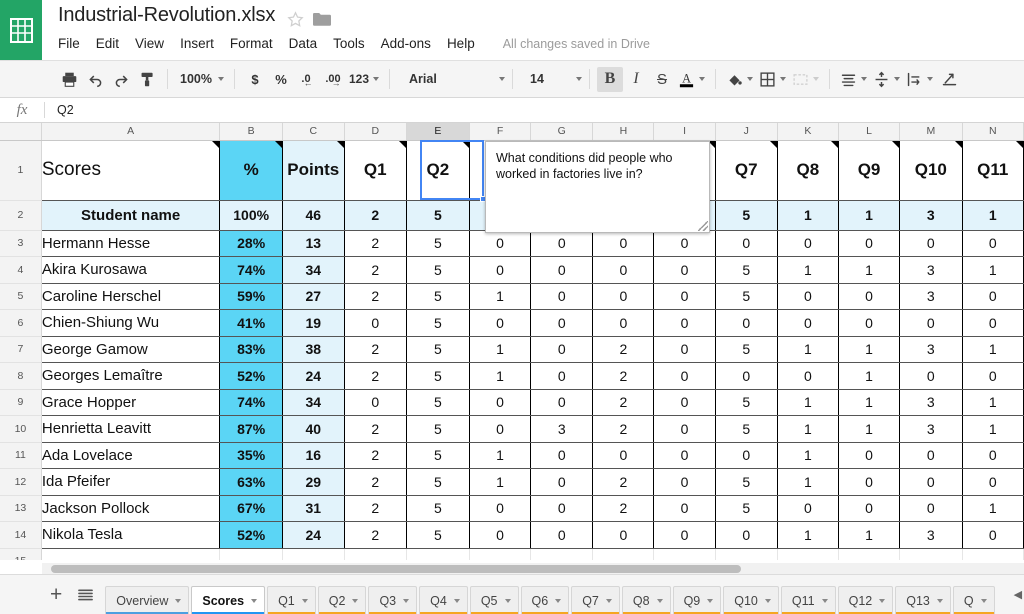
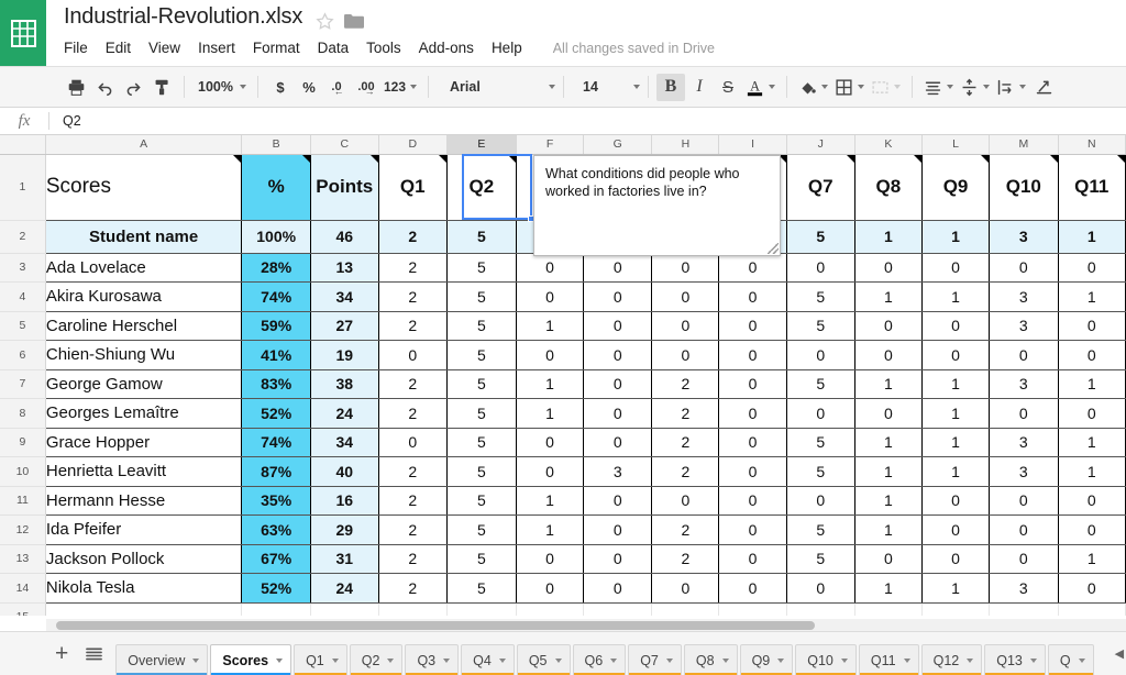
  Industrial-Revolution.xlsx
  File
  Edit
  View
  Insert
  Format
  Data
  Tools
  Add-ons
  Help
  All changes saved in Drive
  100%
  $
  %
  .0
  ←
  .00
  →
  123
  Arial
  14
  B
  I
  S
  A
  fx
  Q2
  	A	B	C	D	E	F	G	H	I	J	K	L	M	N
  1	Scores	%	Points	Q1	Q2					Q7	Q8	Q9	Q10	Q11
  2	Student name	100%	46	2	5					5	1	1	3	1
- 3	Hermann Hesse	28%	13	2	5	0	0	0	0	0	0	0	0	0
+ 3	Ada Lovelace	28%	13	2	5	0	0	0	0	0	0	0	0	0
  4	Akira Kurosawa	74%	34	2	5	0	0	0	0	5	1	1	3	1
  5	Caroline Herschel	59%	27	2	5	1	0	0	0	5	0	0	3	0
  6	Chien-Shiung Wu	41%	19	0	5	0	0	0	0	0	0	0	0	0
  7	George Gamow	83%	38	2	5	1	0	2	0	5	1	1	3	1
  8	Georges Lemaître	52%	24	2	5	1	0	2	0	0	0	1	0	0
  9	Grace Hopper	74%	34	0	5	0	0	2	0	5	1	1	3	1
  10	Henrietta Leavitt	87%	40	2	5	0	3	2	0	5	1	1	3	1
- 11	Ada Lovelace	35%	16	2	5	1	0	0	0	0	1	0	0	0
+ 11	Hermann Hesse	35%	16	2	5	1	0	0	0	0	1	0	0	0
  12	Ida Pfeifer	63%	29	2	5	1	0	2	0	5	1	0	0	0
  13	Jackson Pollock	67%	31	2	5	0	0	2	0	5	0	0	0	1
  14	Nikola Tesla	52%	24	2	5	0	0	0	0	0	1	1	3	0
  What conditions did people who worked in factories live in?
  +
  Overview
  Scores
  Q1
  Q2
  Q3
  Q4
  Q5
  Q6
  Q7
  Q8
  Q9
  Q10
  Q11
  Q12
  Q13
  Q
  ◀
